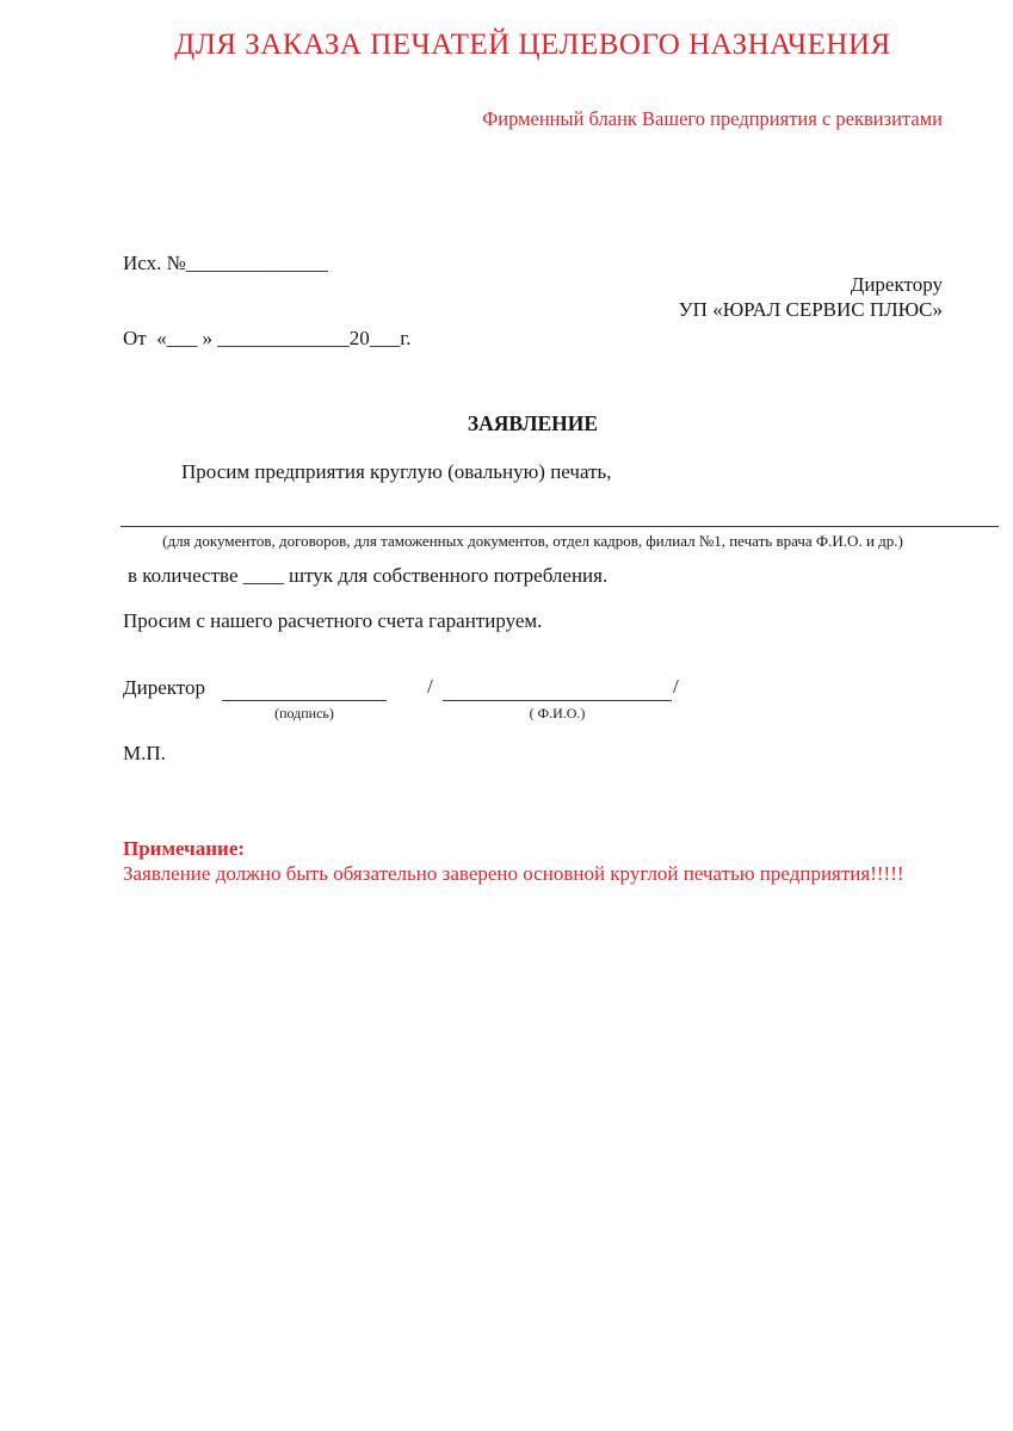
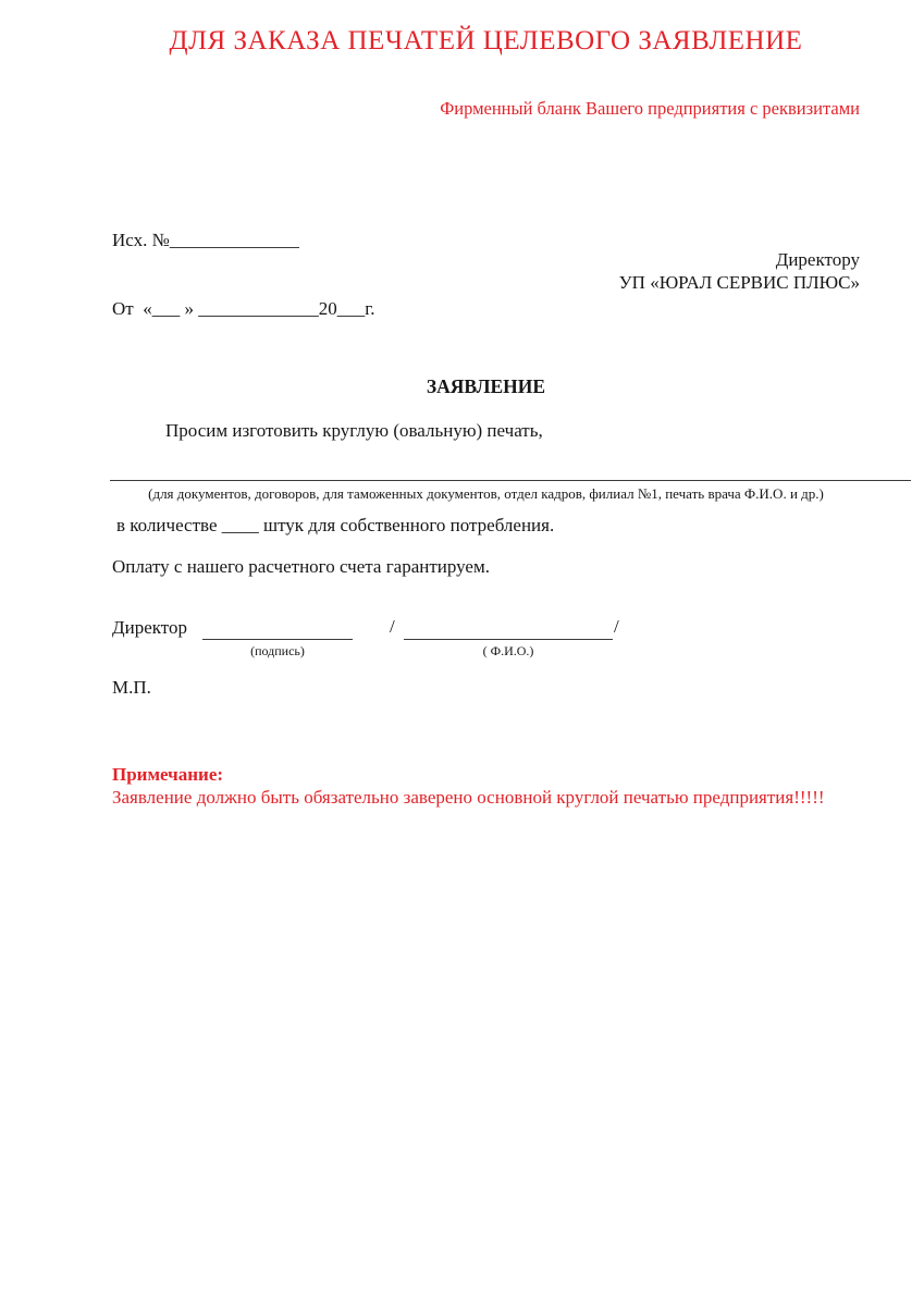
- ДЛЯ ЗАКАЗА ПЕЧАТЕЙ ЦЕЛЕВОГО НАЗНАЧЕНИЯ
+ ДЛЯ ЗАКАЗА ПЕЧАТЕЙ ЦЕЛЕВОГО ЗАЯВЛЕНИЕ
  Фирменный бланк Вашего предприятия с реквизитами
  Исх. №______________
  От «___ » _____________20___г.
  Директору
  УП «ЮРАЛ СЕРВИС ПЛЮС»
  ЗАЯВЛЕНИЕ
- Просим предприятия круглую (овальную) печать,
+ Просим изготовить круглую (овальную) печать,
  (для документов, договоров, для таможенных документов, отдел кадров, филиал №1, печать врача Ф.И.О. и др.)
  в количестве ____ штук для собственного потребления.
- Просим с нашего расчетного счета гарантируем.
+ Оплату с нашего расчетного счета гарантируем.
  Директор
  /
  /
  (подпись)
  ( Ф.И.О.)
  М.П.
  Примечание:
  Заявление должно быть обязательно заверено основной круглой печатью предприятия!!!!!
